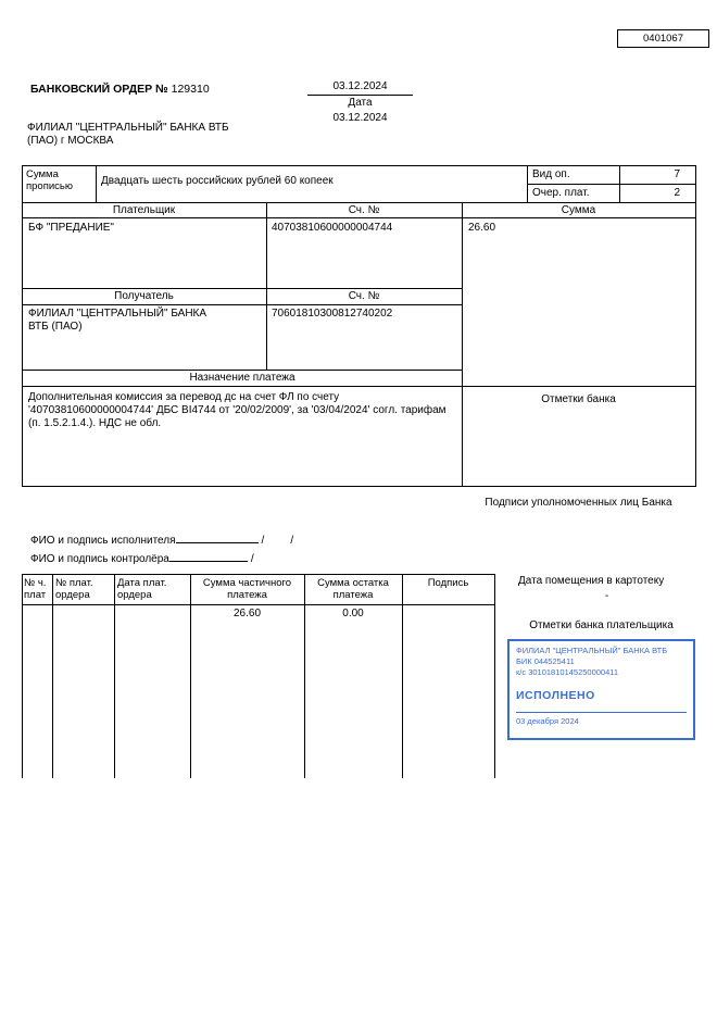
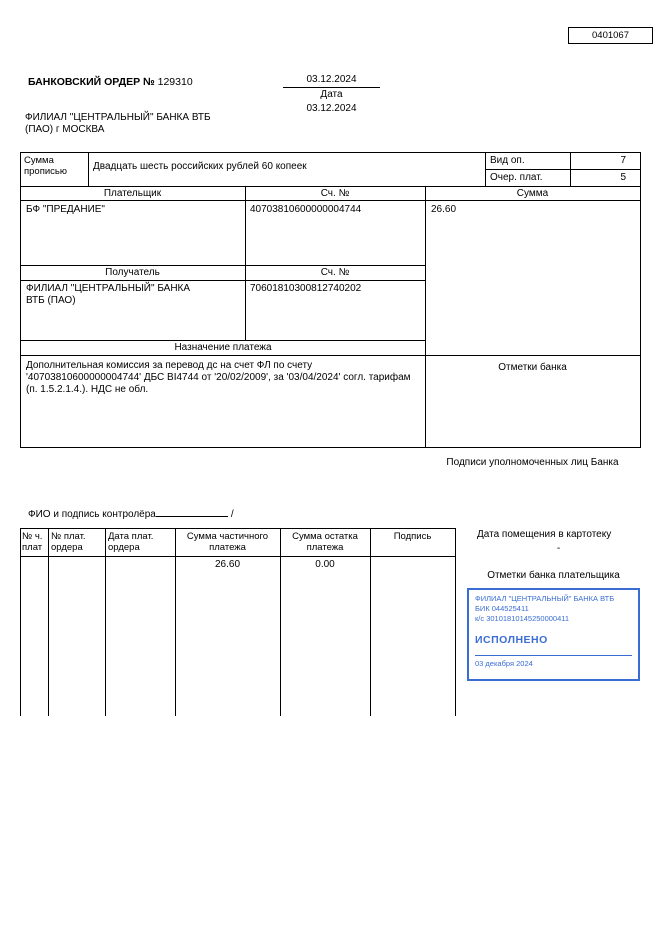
  0401067
  БАНКОВСКИЙ ОРДЕР № 129310
  03.12.2024
  Дата
  03.12.2024
  ФИЛИАЛ "ЦЕНТРАЛЬНЫЙ" БАНКА ВТБ
  (ПАО) г МОСКВА
  Сумма
  прописью
  Двадцать шесть российских рублей 60 копеек
  Вид оп.
  7
  Очер. плат.
- 2
+ 5
  Плательщик
  Сч. №
  Сумма
  БФ "ПРЕДАНИЕ"
  40703810600000004744
  26.60
  Получатель
  Сч. №
  ФИЛИАЛ "ЦЕНТРАЛЬНЫЙ" БАНКА ВТБ (ПАО)
  70601810300812740202
  Назначение платежа
  Дополнительная комиссия за перевод дс на счет ФЛ по счету '40703810600000004744' ДБС BI4744 от '20/02/2009', за '03/04/2024' согл. тарифам (п. 1.5.2.1.4.). НДС не обл.
  Отметки банка
  Подписи уполномоченных лиц Банка
- ФИО и подпись исполнителя / /
  ФИО и подпись контролёра /
  № ч.
  плат
  № плат.
  ордера
  Дата плат.
  ордера
  Сумма частичного
  платежа
  Сумма остатка
  платежа
  Подпись
  26.60
  0.00
  Дата помещения в картотеку
  -
  Отметки банка плательщика
  ФИЛИАЛ "ЦЕНТРАЛЬНЫЙ" БАНКА ВТБ
  БИК 044525411
  к/с 30101810145250000411
  ИСПОЛНЕНО
  03 декабря 2024
